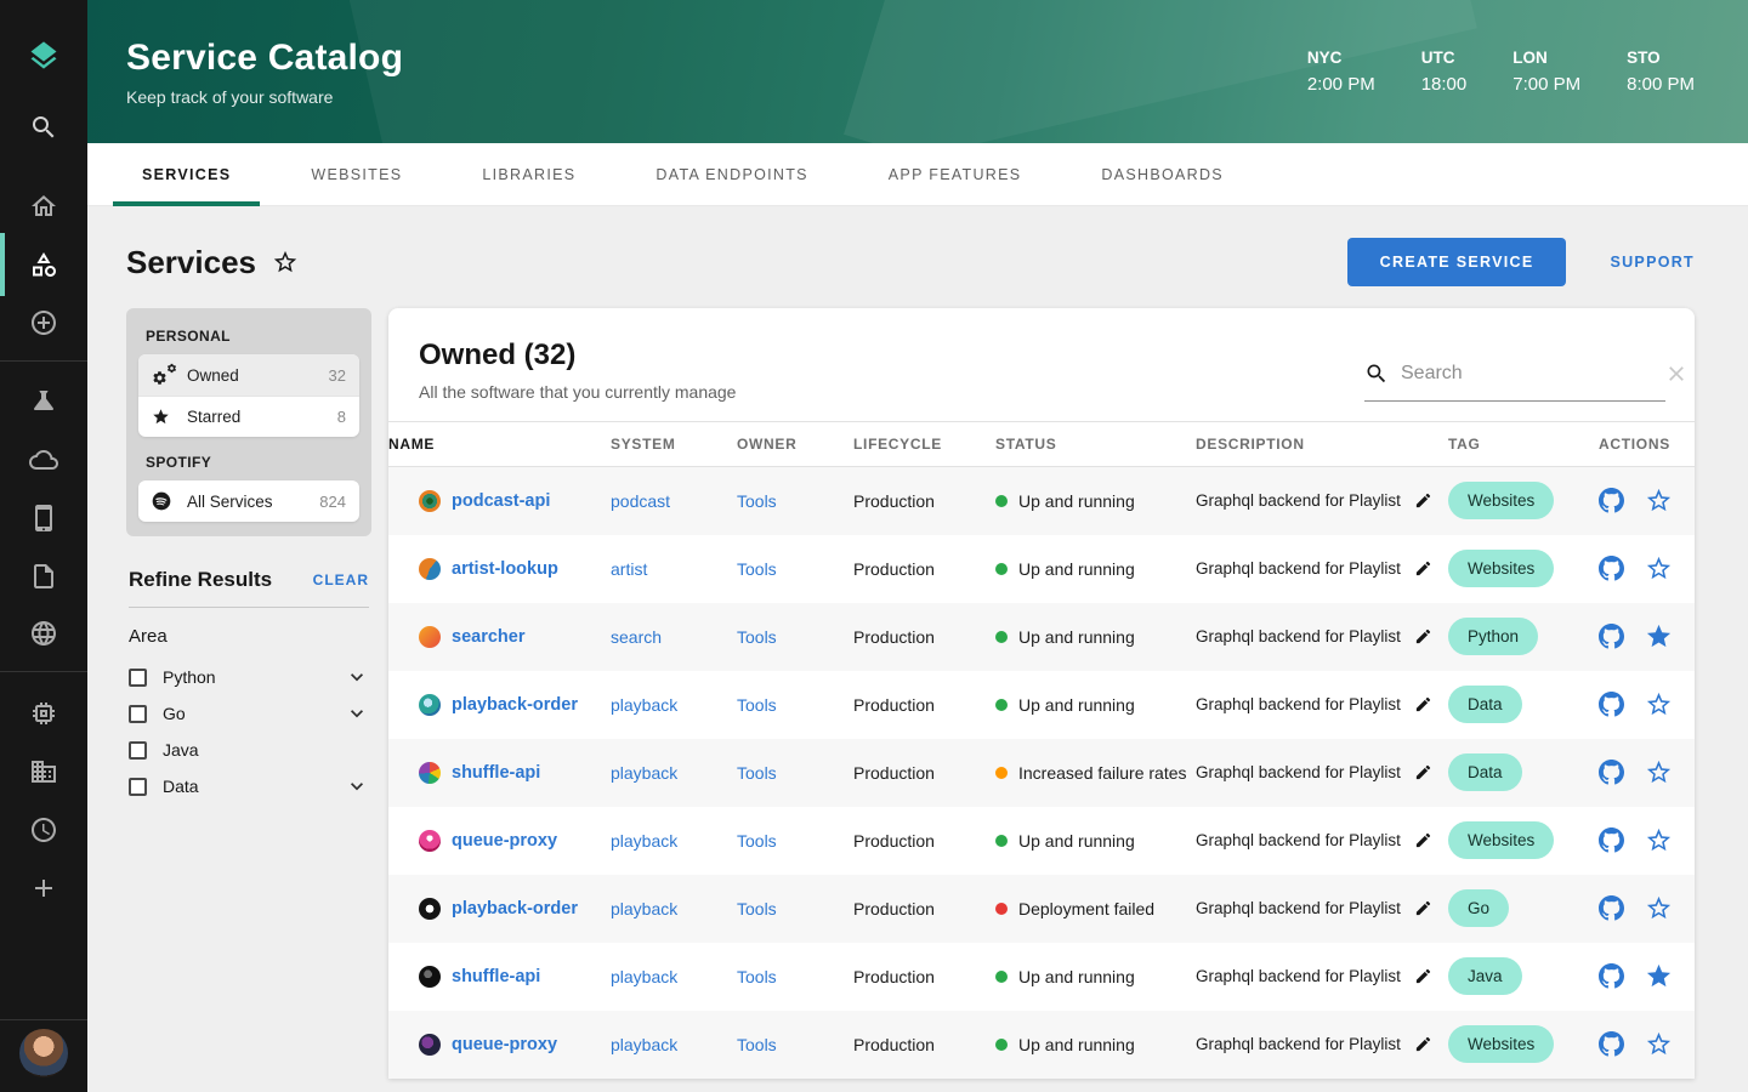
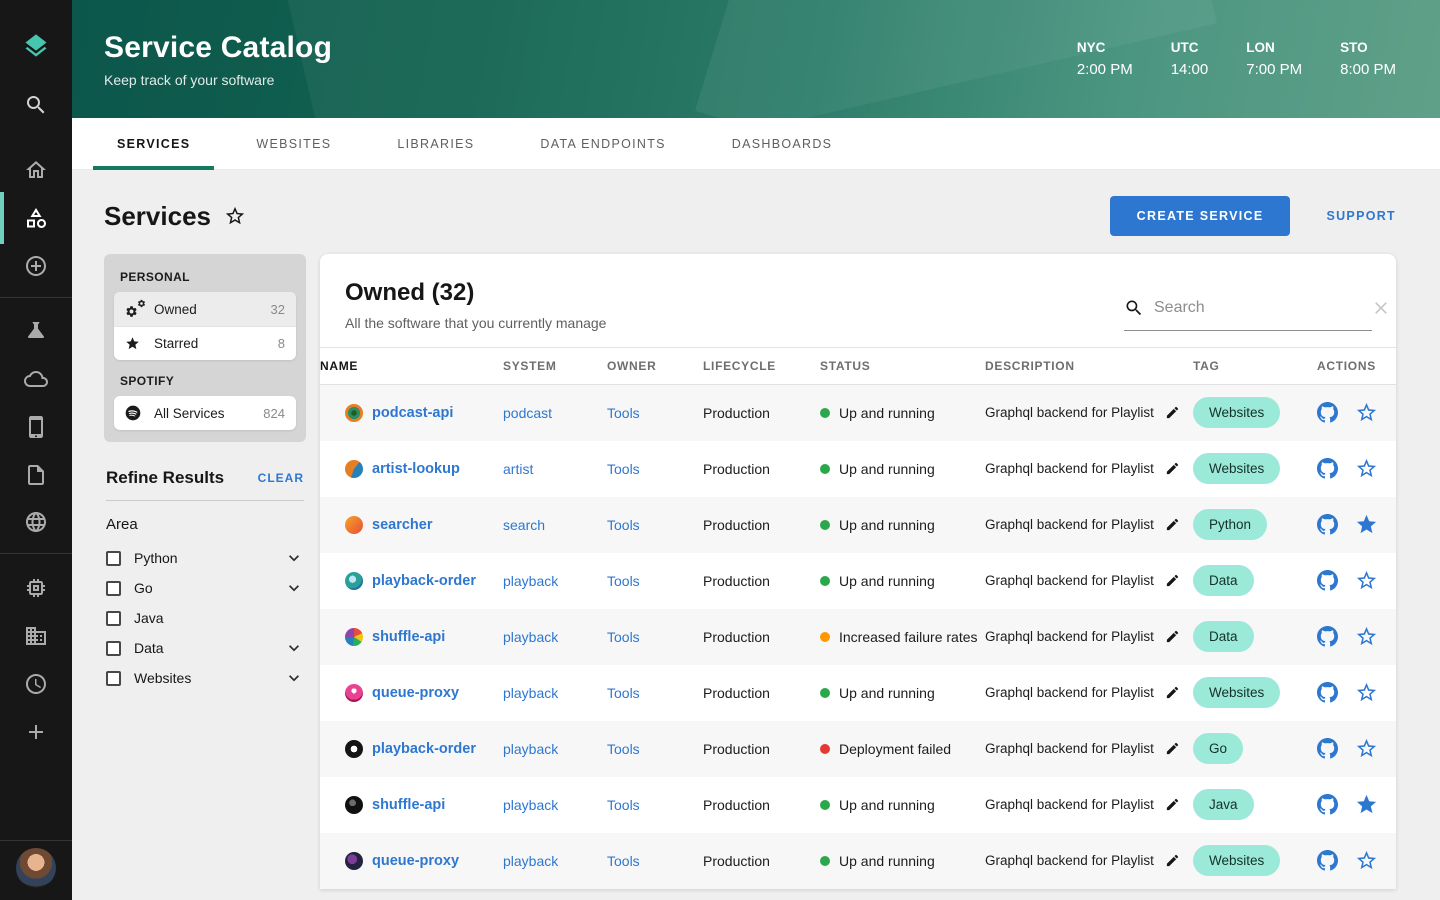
  Service Catalog
  Keep track of your software
  NYC
  2:00 PM
  UTC
- 18:00
+ 14:00
  LON
  7:00 PM
  STO
  8:00 PM
  SERVICES
  WEBSITES
  LIBRARIES
  DATA ENDPOINTS
- APP FEATURES
  DASHBOARDS
  Services
  CREATE SERVICE
  SUPPORT
  PERSONAL
  Owned
  32
  Starred
  8
  SPOTIFY
  All Services
  824
  Refine Results
  CLEAR
  Area
  Python
  Go
  Java
  Data
+ Websites
  Owned (32)
  All the software that you currently manage
  Search
  	NAME	SYSTEM	OWNER	LIFECYCLE	STATUS	DESCRIPTION	TAG	ACTIONS
  podcast-api	podcast	Tools	Production	Up and running	Graphql backend for Playlist	Websites
  artist-lookup	artist	Tools	Production	Up and running	Graphql backend for Playlist	Websites
  searcher	search	Tools	Production	Up and running	Graphql backend for Playlist	Python
  playback-order	playback	Tools	Production	Up and running	Graphql backend for Playlist	Data
  shuffle-api	playback	Tools	Production	Increased failure rates	Graphql backend for Playlist	Data
  queue-proxy	playback	Tools	Production	Up and running	Graphql backend for Playlist	Websites
  playback-order	playback	Tools	Production	Deployment failed	Graphql backend for Playlist	Go
  shuffle-api	playback	Tools	Production	Up and running	Graphql backend for Playlist	Java
  queue-proxy	playback	Tools	Production	Up and running	Graphql backend for Playlist	Websites
